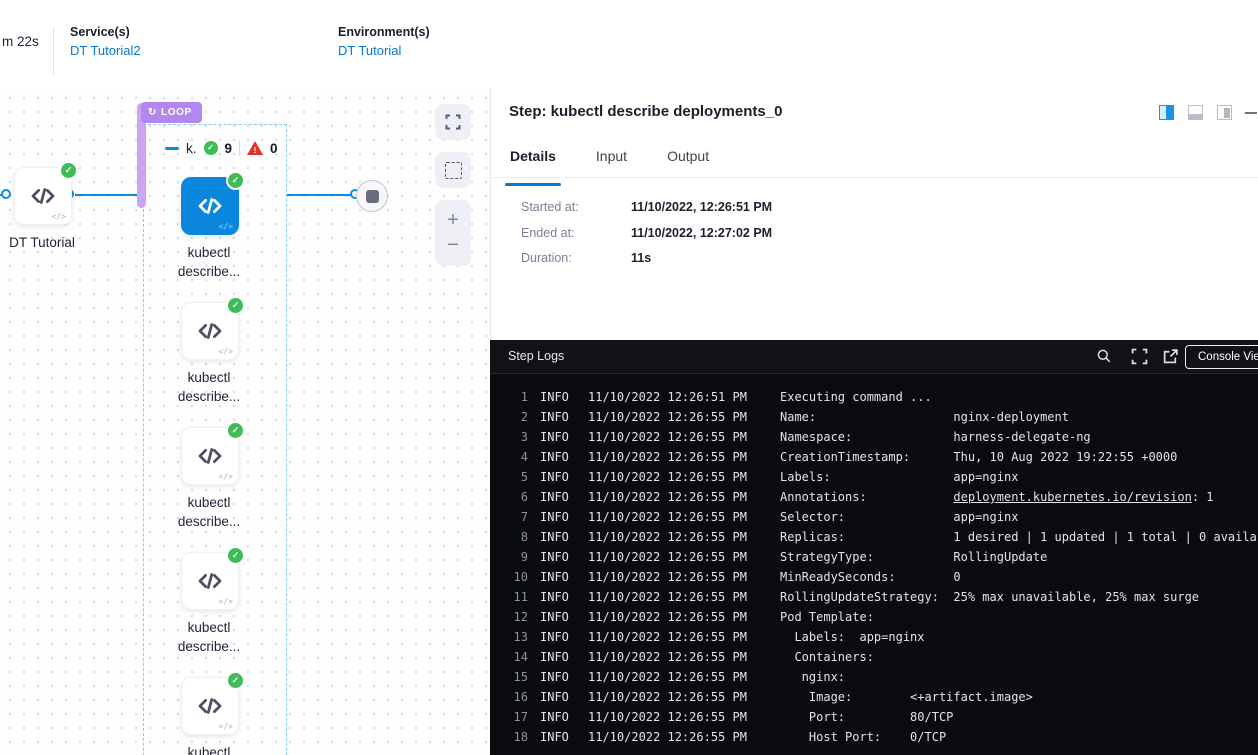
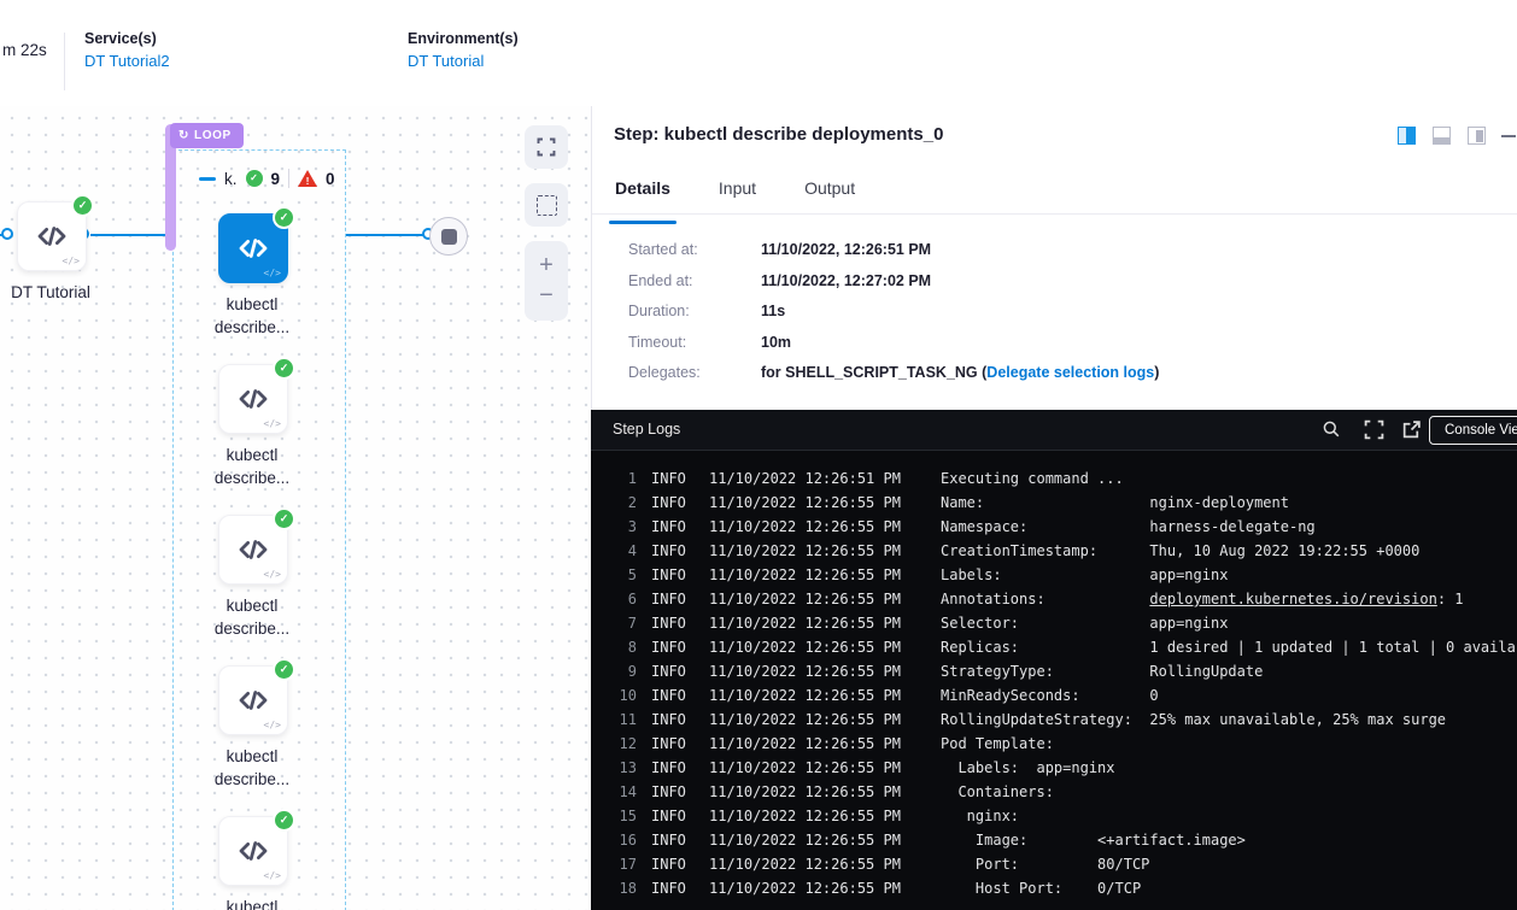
  m 22s
  Service(s)
  DT Tutorial2
  Environment(s)
  DT Tutorial
  ↻
  LOOP
  k.
  ✓
  9
  !
  0
  </>
  ✓
  DT Tutorial
  </>
  ✓
  kubectl describe...
  </>
  ✓
  kubectl describe...
  </>
  ✓
  kubectl describe...
  </>
  ✓
  kubectl describe...
  </>
  ✓
  +
  −
  Step: kubectl describe deployments_0
  Details
  Input
  Output
  Started at:
  11/10/2022, 12:26:51 PM
  Ended at:
  11/10/2022, 12:27:02 PM
  Duration:
  11s
+ Timeout:
+ 10m
+ Delegates:
+ for SHELL_SCRIPT_TASK_NG (
+ Delegate selection logs
+ )
  Step Logs
  Console Vie
  1
  INFO
  11/10/2022 12:26:51 PM
  Executing command ...
  2
  INFO
  11/10/2022 12:26:55 PM
  Name: nginx-deployment
  3
  INFO
  11/10/2022 12:26:55 PM
  Namespace: harness-delegate-ng
  4
  INFO
  11/10/2022 12:26:55 PM
  CreationTimestamp: Thu, 10 Aug 2022 19:22:55 +0000
  5
  INFO
  11/10/2022 12:26:55 PM
  Labels: app=nginx
  6
  INFO
  11/10/2022 12:26:55 PM
  Annotations: deployment.kubernetes.io/revision: 1
  7
  INFO
  11/10/2022 12:26:55 PM
  Selector: app=nginx
  8
  INFO
  11/10/2022 12:26:55 PM
  Replicas: 1 desired | 1 updated | 1 total | 0 availa
  9
  INFO
  11/10/2022 12:26:55 PM
  StrategyType: RollingUpdate
  10
  INFO
  11/10/2022 12:26:55 PM
  MinReadySeconds: 0
  11
  INFO
  11/10/2022 12:26:55 PM
  RollingUpdateStrategy: 25% max unavailable, 25% max surge
  12
  INFO
  11/10/2022 12:26:55 PM
  Pod Template:
  13
  INFO
  11/10/2022 12:26:55 PM
  Labels: app=nginx
  14
  INFO
  11/10/2022 12:26:55 PM
  Containers:
  15
  INFO
  11/10/2022 12:26:55 PM
  nginx:
  16
  INFO
  11/10/2022 12:26:55 PM
  Image: <+artifact.image>
  17
  INFO
  11/10/2022 12:26:55 PM
  Port: 80/TCP
  18
  INFO
  11/10/2022 12:26:55 PM
  Host Port: 0/TCP
